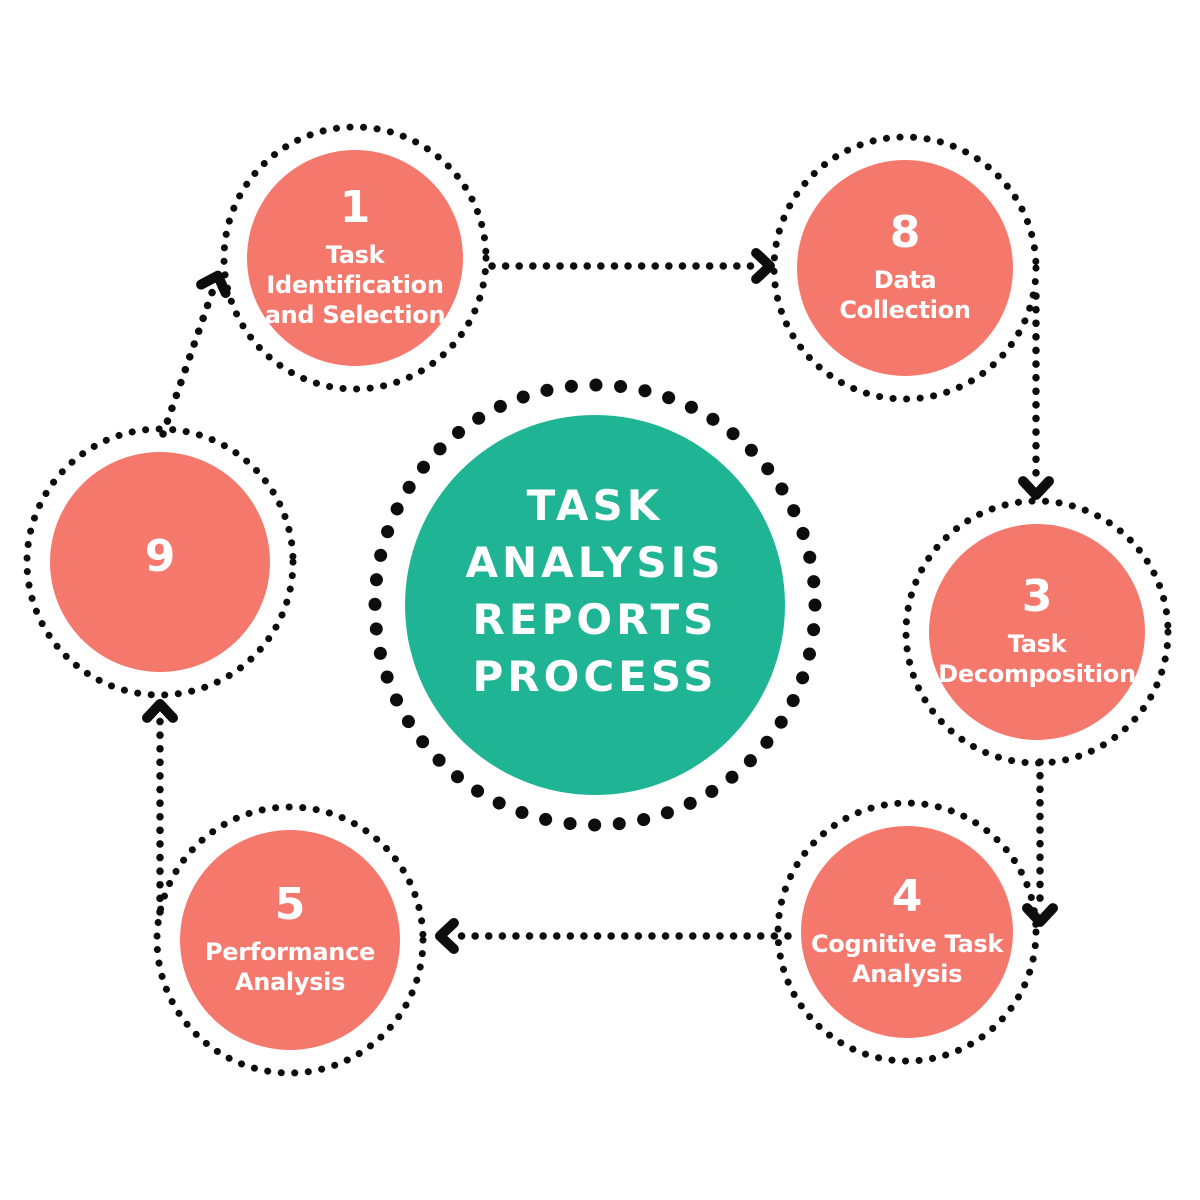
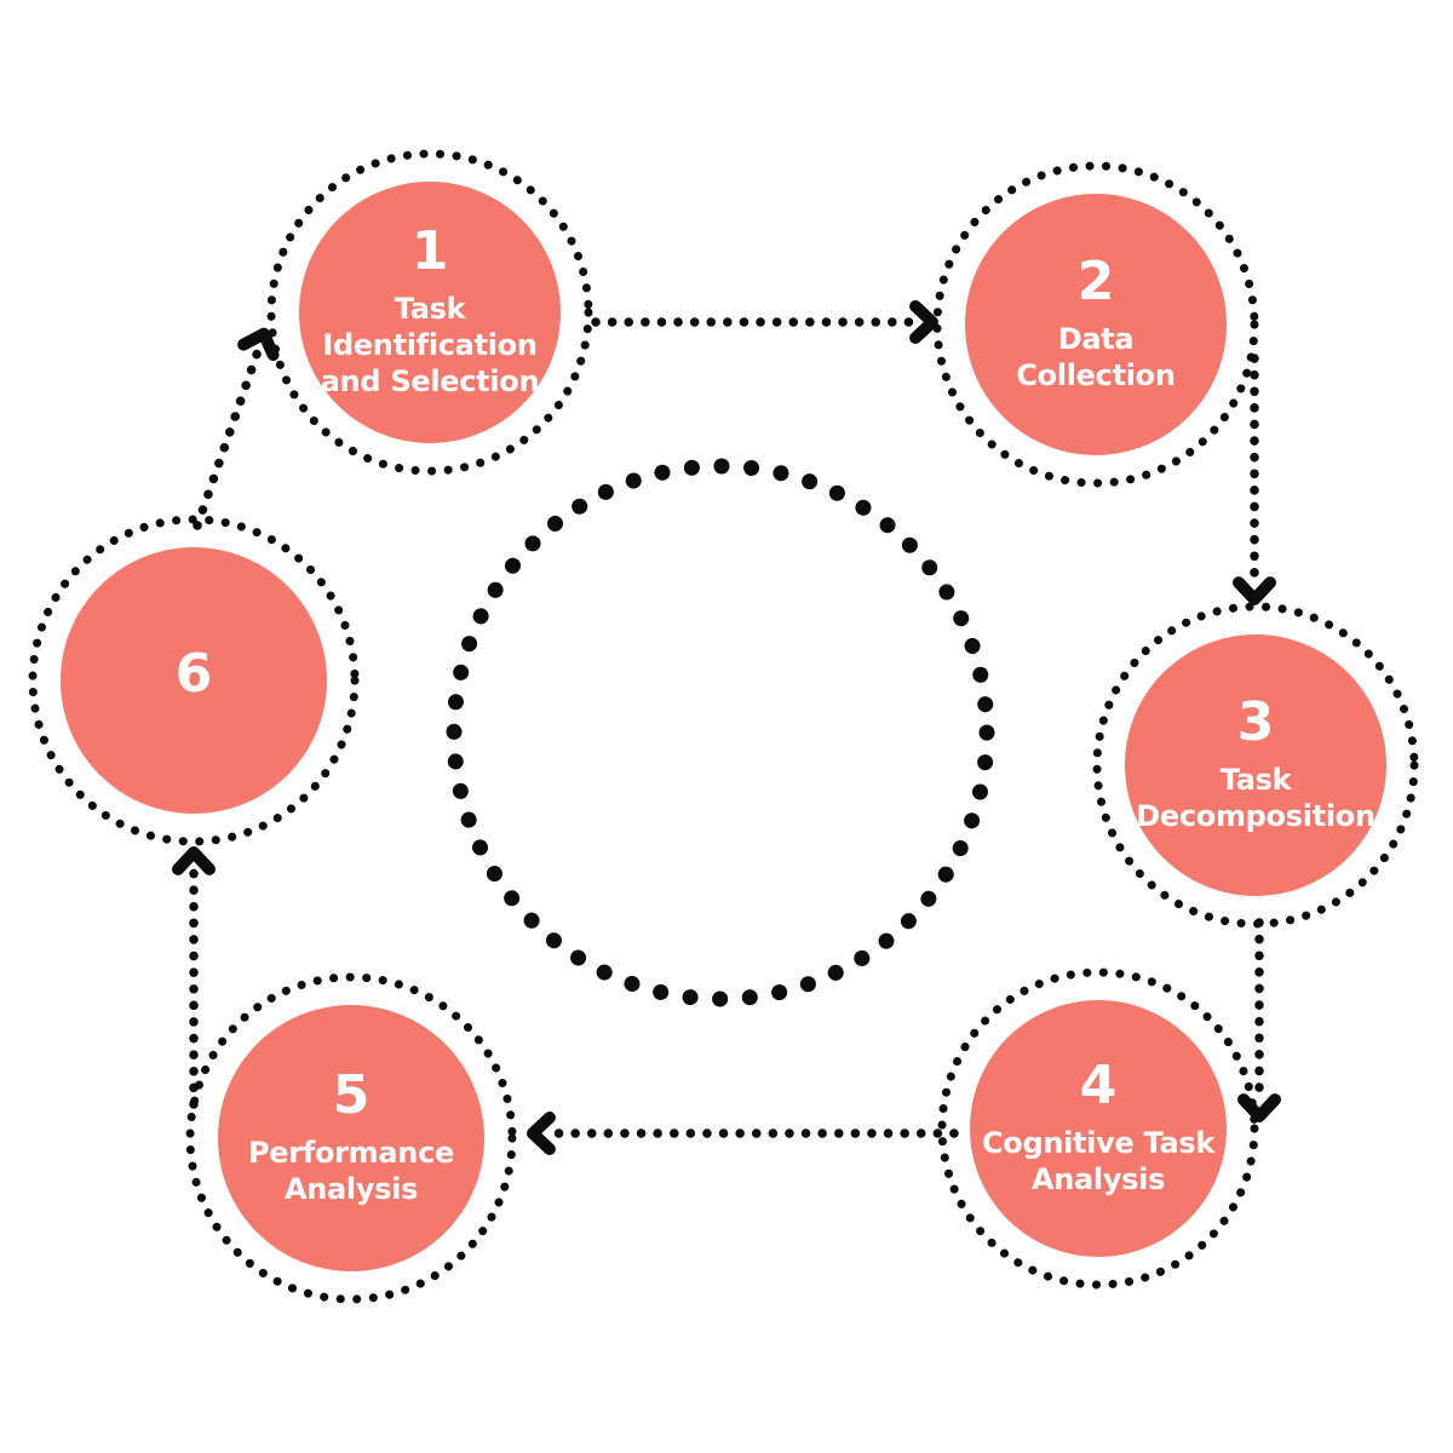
- TASK
- ANALYSIS
- REPORTS
- PROCESS
  1
  Task
  Identification
  and Selection
- 8
+ 2
  Data
  Collection
  3
  Task
  Decomposition
  4
  Cognitive Task
  Analysis
  5
  Performance
  Analysis
- 9
+ 6
